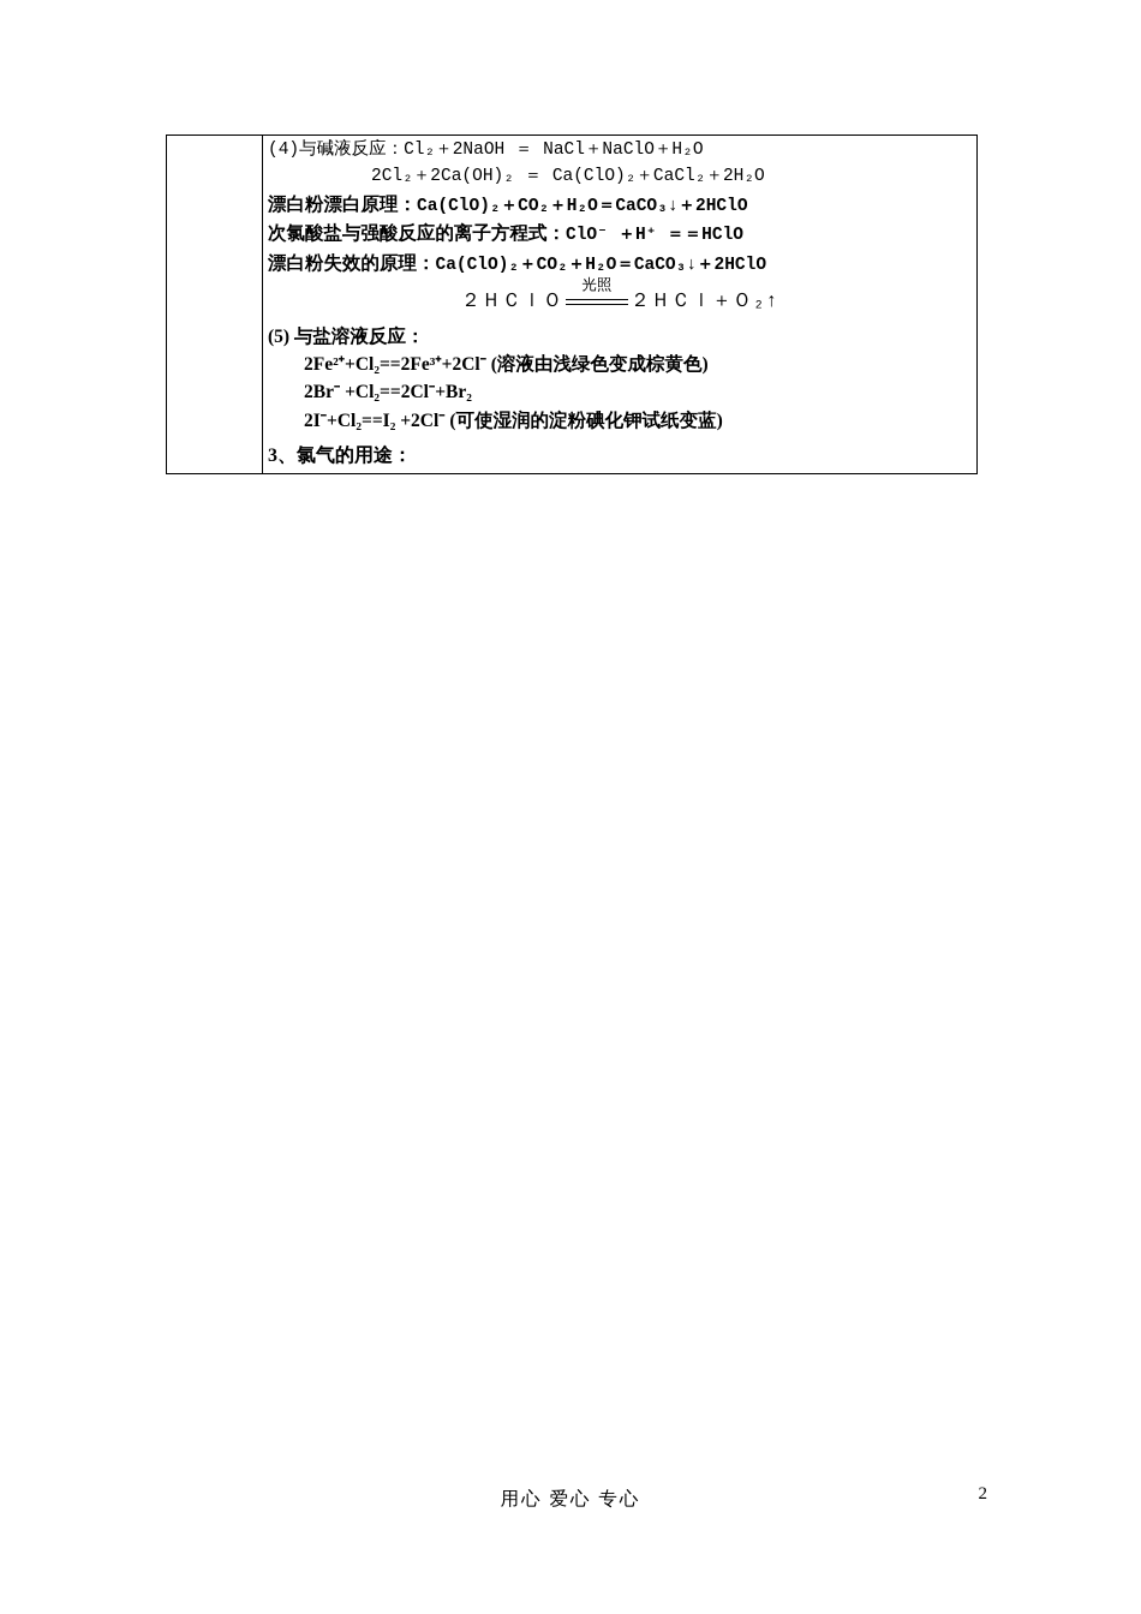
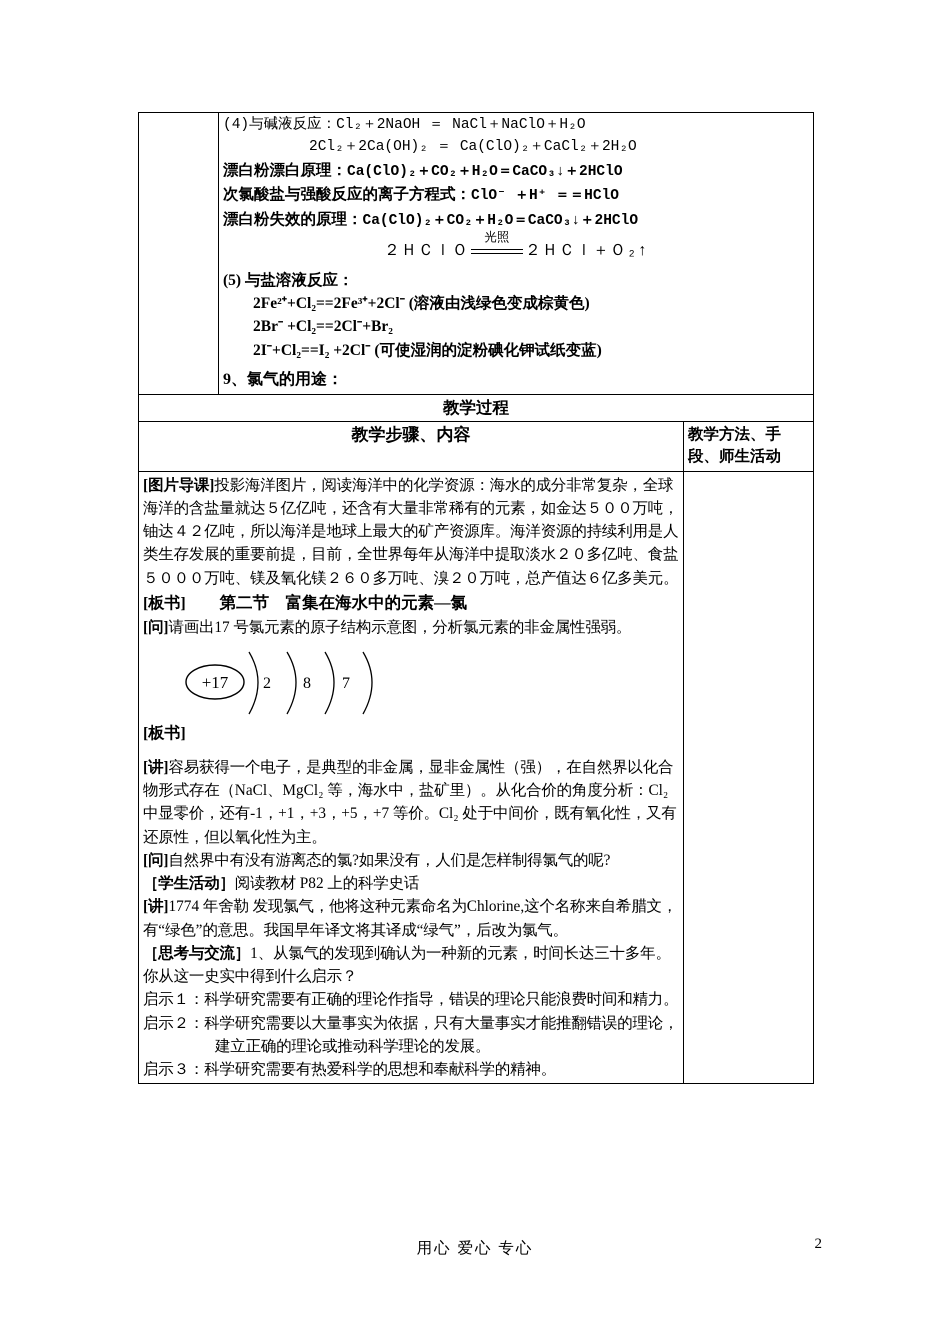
- 	(4)与碱液反应：Cl₂＋2NaOH ＝ NaCl＋NaClO＋H₂O 2Cl₂＋2Ca(OH)₂ ＝ Ca(ClO)₂＋CaCl₂＋2H₂O 漂白粉漂白原理：Ca(ClO)₂＋CO₂＋H₂O＝CaCO₃↓＋2HClO 次氯酸盐与强酸反应的离子方程式：ClO⁻ ＋H⁺ ＝＝HClO 漂白粉失效的原理：Ca(ClO)₂＋CO₂＋H₂O＝CaCO₃↓＋2HClO ２ＨＣｌＯ光照２ＨＣｌ＋Ｏ₂↑ (5) 与盐溶液反应： 2Fe²⁺+Cl₂==2Fe³⁺+2Cl⁻ (溶液由浅绿色变成棕黄色) 2Br⁻ +Cl₂==2Cl⁻+Br₂ 2I⁻+Cl₂==I₂ +2Cl⁻ (可使湿润的淀粉碘化钾试纸变蓝) 3、氯气的用途：
+ 	(4)与碱液反应：Cl₂＋2NaOH ＝ NaCl＋NaClO＋H₂O 2Cl₂＋2Ca(OH)₂ ＝ Ca(ClO)₂＋CaCl₂＋2H₂O 漂白粉漂白原理：Ca(ClO)₂＋CO₂＋H₂O＝CaCO₃↓＋2HClO 次氯酸盐与强酸反应的离子方程式：ClO⁻ ＋H⁺ ＝＝HClO 漂白粉失效的原理：Ca(ClO)₂＋CO₂＋H₂O＝CaCO₃↓＋2HClO ２ＨＣｌＯ光照２ＨＣｌ＋Ｏ₂↑ (5) 与盐溶液反应： 2Fe²⁺+Cl₂==2Fe³⁺+2Cl⁻ (溶液由浅绿色变成棕黄色) 2Br⁻ +Cl₂==2Cl⁻+Br₂ 2I⁻+Cl₂==I₂ +2Cl⁻ (可使湿润的淀粉碘化钾试纸变蓝) 9、氯气的用途：
+ 教学过程
+ 教学步骤、内容	教学方法、手段、师生活动
+ [图片导课]投影海洋图片，阅读海洋中的化学资源：海水的成分非常复杂，全球海洋的含盐量就达５亿亿吨，还含有大量非常稀有的元素，如金达５００万吨，铀达４２亿吨，所以海洋是地球上最大的矿产资源库。海洋资源的持续利用是人类生存发展的重要前提，目前，全世界每年从海洋中提取淡水２０多亿吨、食盐５０００万吨、镁及氧化镁２６０多万吨、溴２０万吨，总产值达６亿多美元。 [板书] 第二节 富集在海水中的元素—氯 [问]请画出17 号氯元素的原子结构示意图，分析氯元素的非金属性强弱。 +17 2 8 7 [板书] [讲]容易获得一个电子，是典型的非金属，显非金属性（强），在自然界以化合物形式存在（NaCl、MgCl₂ 等，海水中，盐矿里）。从化合价的角度分析：Cl₂ 中显零价，还有-1，+1，+3，+5，+7 等价。Cl₂ 处于中间价，既有氧化性，又有还原性，但以氧化性为主。 [问]自然界中有没有游离态的氯?如果没有，人们是怎样制得氯气的呢? ［学生活动］阅读教材 P82 上的科学史话 [讲]1774 年舍勒 发现氯气，他将这种元素命名为Chlorine,这个名称来自希腊文，有“绿色”的意思。我国早年译文将其译成“绿气”，后改为氯气。 ［思考与交流］1、从氯气的发现到确认为一种新的元素，时间长达三十多年。你从这一史实中得到什么启示？ 启示１：科学研究需要有正确的理论作指导，错误的理论只能浪费时间和精力。 启示２：科学研究需要以大量事实为依据，只有大量事实才能推翻错误的理论，建立正确的理论或推动科学理论的发展。 启示３：科学研究需要有热爱科学的思想和奉献科学的精神。
  用心 爱心 专心
  2
